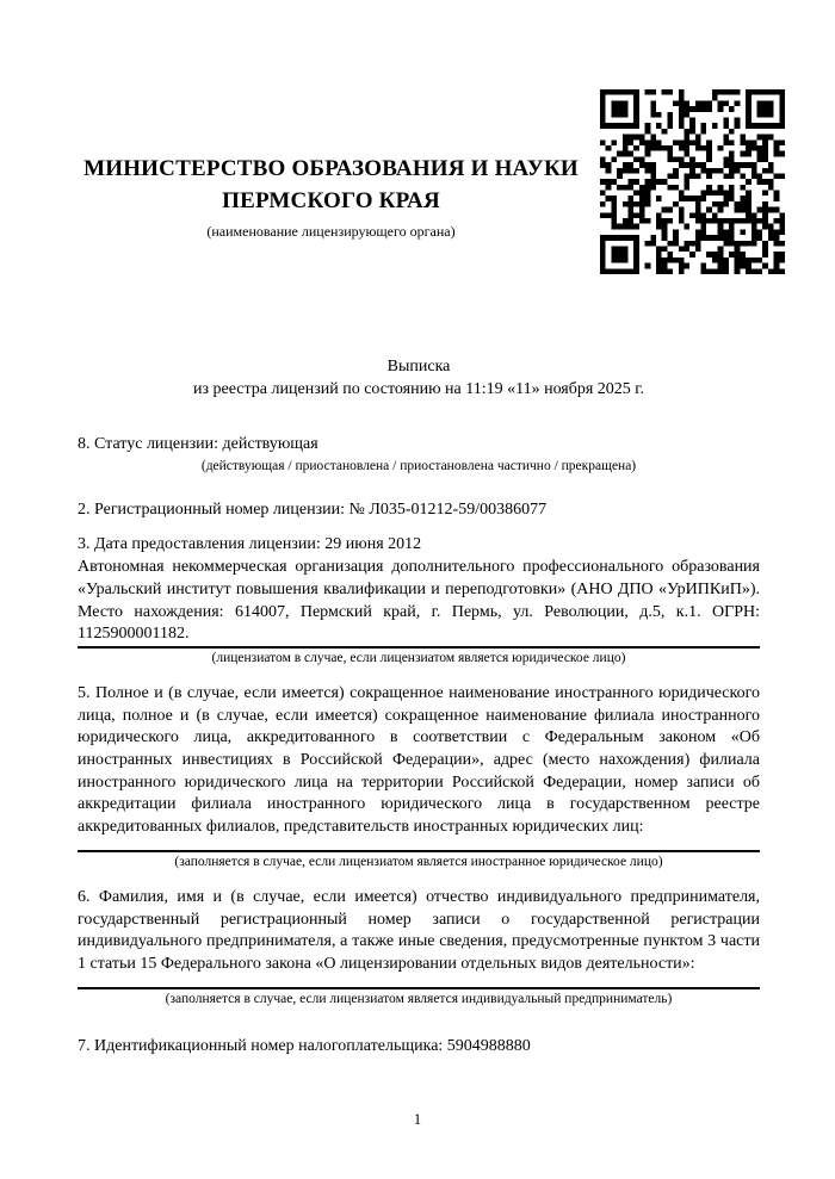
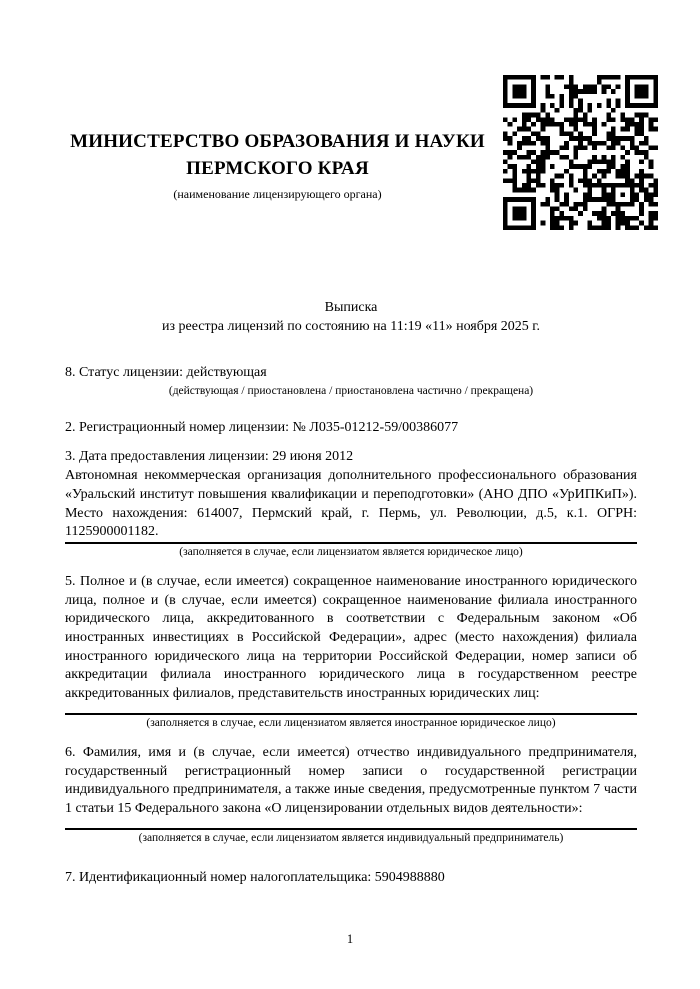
  МИНИСТЕРСТВО ОБРАЗОВАНИЯ И НАУКИ
  ПЕРМСКОГО КРАЯ
  (наименование лицензирующего органа)
  Выписка
  из реестра лицензий по состоянию на 11:19 «11» ноября 2025 г.
  8. Статус лицензии: действующая
  (действующая / приостановлена / приостановлена частично / прекращена)
  2. Регистрационный номер лицензии: № Л035-01212-59/00386077
  3. Дата предоставления лицензии: 29 июня 2012
  Автономная некоммерческая организация дополнительного профессионального образования «Уральский институт повышения квалификации и переподготовки» (АНО ДПО «УрИПКиП»). Место нахождения: 614007, Пермский край, г. Пермь, ул. Революции, д.5, к.1. ОГРН: 1125900001182.
- (лицензиатом в случае, если лицензиатом является юридическое лицо)
+ (заполняется в случае, если лицензиатом является юридическое лицо)
  5. Полное и (в случае, если имеется) сокращенное наименование иностранного юридического лица, полное и (в случае, если имеется) сокращенное наименование филиала иностранного юридического лица, аккредитованного в соответствии с Федеральным законом «Об иностранных инвестициях в Российской Федерации», адрес (место нахождения) филиала иностранного юридического лица на территории Российской Федерации, номер записи об аккредитации филиала иностранного юридического лица в государственном реестре аккредитованных филиалов, представительств иностранных юридических лиц:
  (заполняется в случае, если лицензиатом является иностранное юридическое лицо)
- 6. Фамилия, имя и (в случае, если имеется) отчество индивидуального предпринимателя, государственный регистрационный номер записи о государственной регистрации индивидуального предпринимателя, а также иные сведения, предусмотренные пунктом 3 части 1 статьи 15 Федерального закона «О лицензировании отдельных видов деятельности»:
+ 6. Фамилия, имя и (в случае, если имеется) отчество индивидуального предпринимателя, государственный регистрационный номер записи о государственной регистрации индивидуального предпринимателя, а также иные сведения, предусмотренные пунктом 7 части 1 статьи 15 Федерального закона «О лицензировании отдельных видов деятельности»:
  (заполняется в случае, если лицензиатом является индивидуальный предприниматель)
  7. Идентификационный номер налогоплательщика: 5904988880
  1
